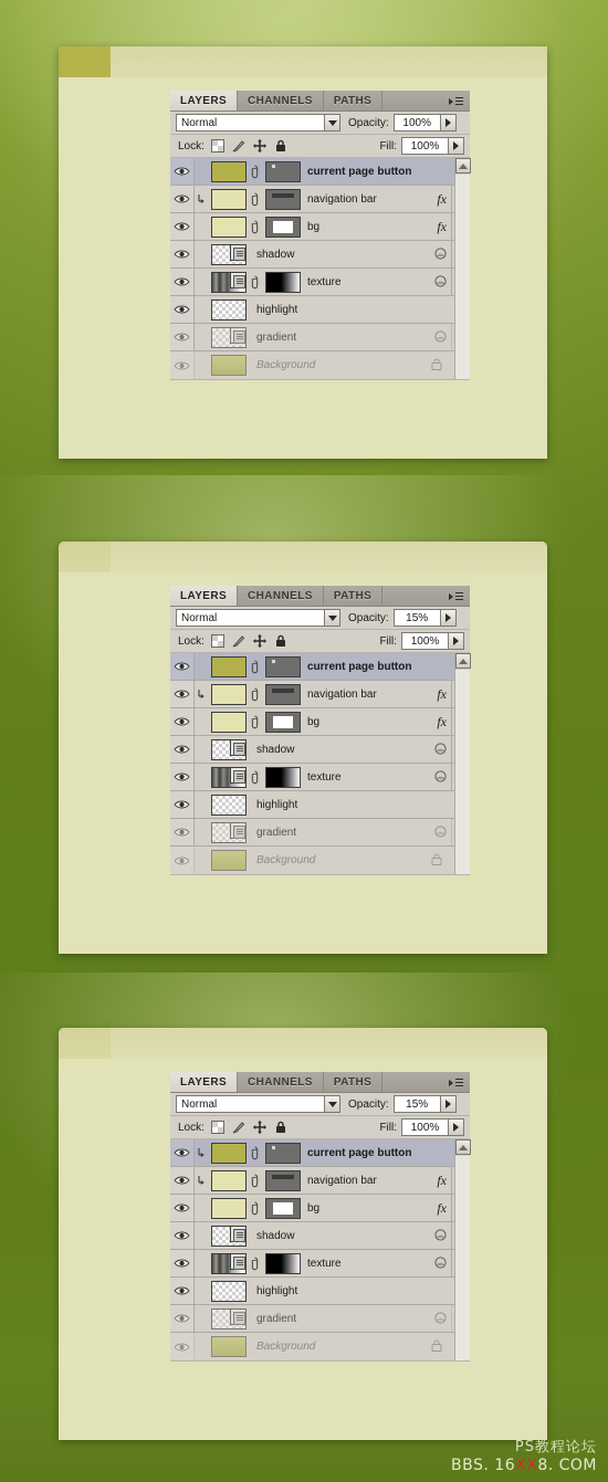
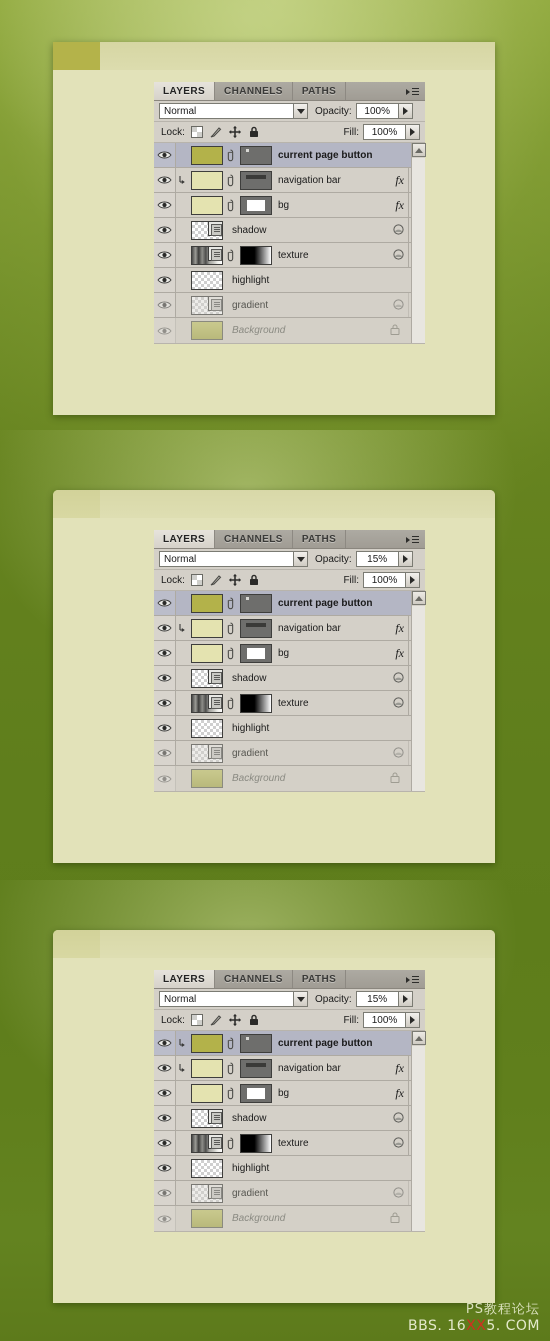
  LAYERS
  CHANNELS
  PATHS
  Normal
  Opacity:
  100%
  Lock:
  Fill:
  100%
  current page button
  navigation bar
  fx
  bg
  fx
  shadow
  texture
  highlight
  gradient
  Background
  LAYERS
  CHANNELS
  PATHS
  Normal
  Opacity:
  15%
  Lock:
  Fill:
  100%
  current page button
  navigation bar
  fx
  bg
  fx
  shadow
  texture
  highlight
  gradient
  Background
  LAYERS
  CHANNELS
  PATHS
  Normal
  Opacity:
  15%
  Lock:
  Fill:
  100%
  current page button
  navigation bar
  fx
  bg
  fx
  shadow
  texture
  highlight
  gradient
  Background
  PS教程论坛
- BBS. 16XX8. COM
+ BBS. 16XX5. COM
